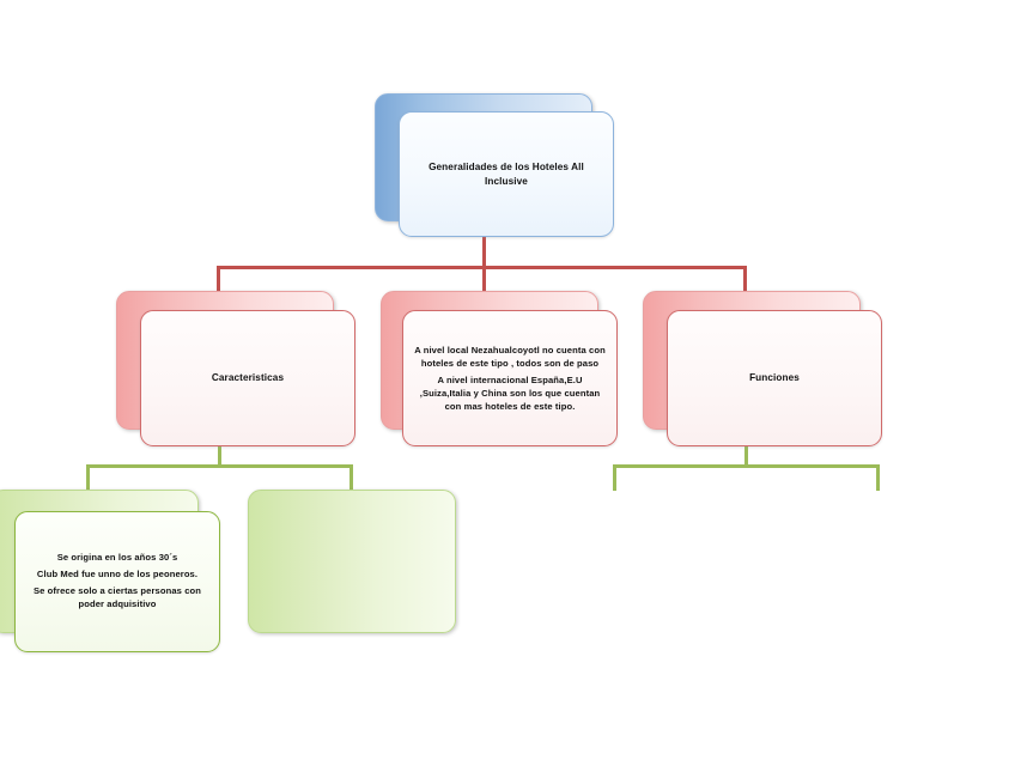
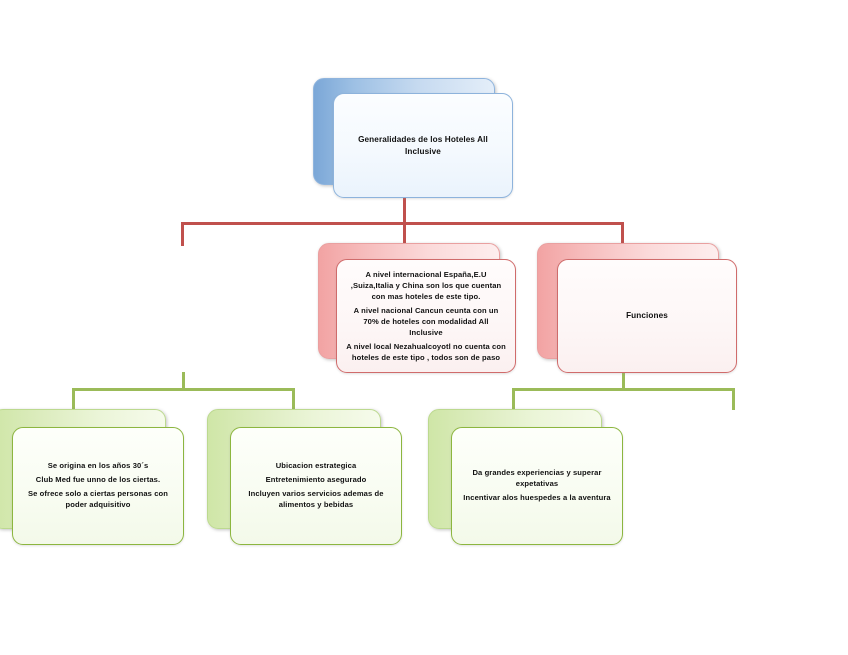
  Generalidades de los Hoteles All Inclusive
- Caracteristicas
- A nivel local Nezahualcoyotl no cuenta con hoteles de este tipo , todos son de paso
+ A nivel internacional España,E.U ,Suiza,Italia y China son los que cuentan con mas hoteles de este tipo.
+ A nivel nacional Cancun ceunta con un 70% de hoteles con modalidad All Inclusive
- A nivel internacional España,E.U ,Suiza,Italia y China son los que cuentan con mas hoteles de este tipo.
+ A nivel local Nezahualcoyotl no cuenta con hoteles de este tipo , todos son de paso
  Funciones
  Se origina en los años 30´s
- Club Med fue unno de los peoneros.
+ Club Med fue unno de los ciertas.
  Se ofrece solo a ciertas personas con poder adquisitivo
+ Ubicacion estrategica
+ Entretenimiento asegurado
+ Incluyen varios servicios ademas de alimentos y bebidas
+ Da grandes experiencias y superar expetativas
+ Incentivar alos huespedes a la aventura
